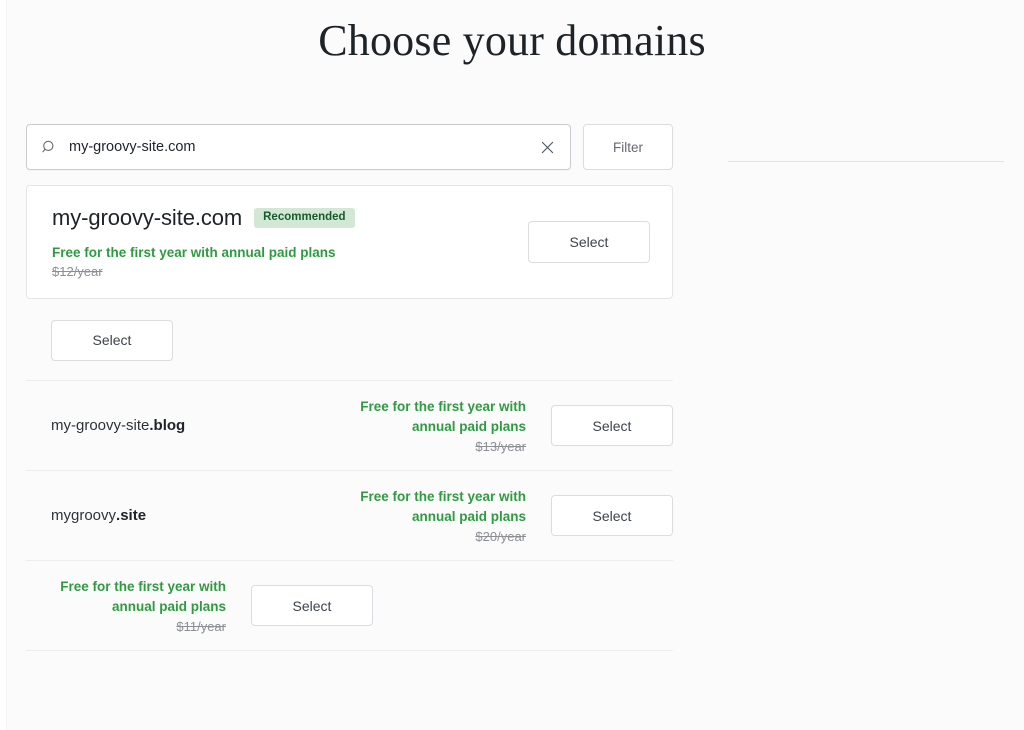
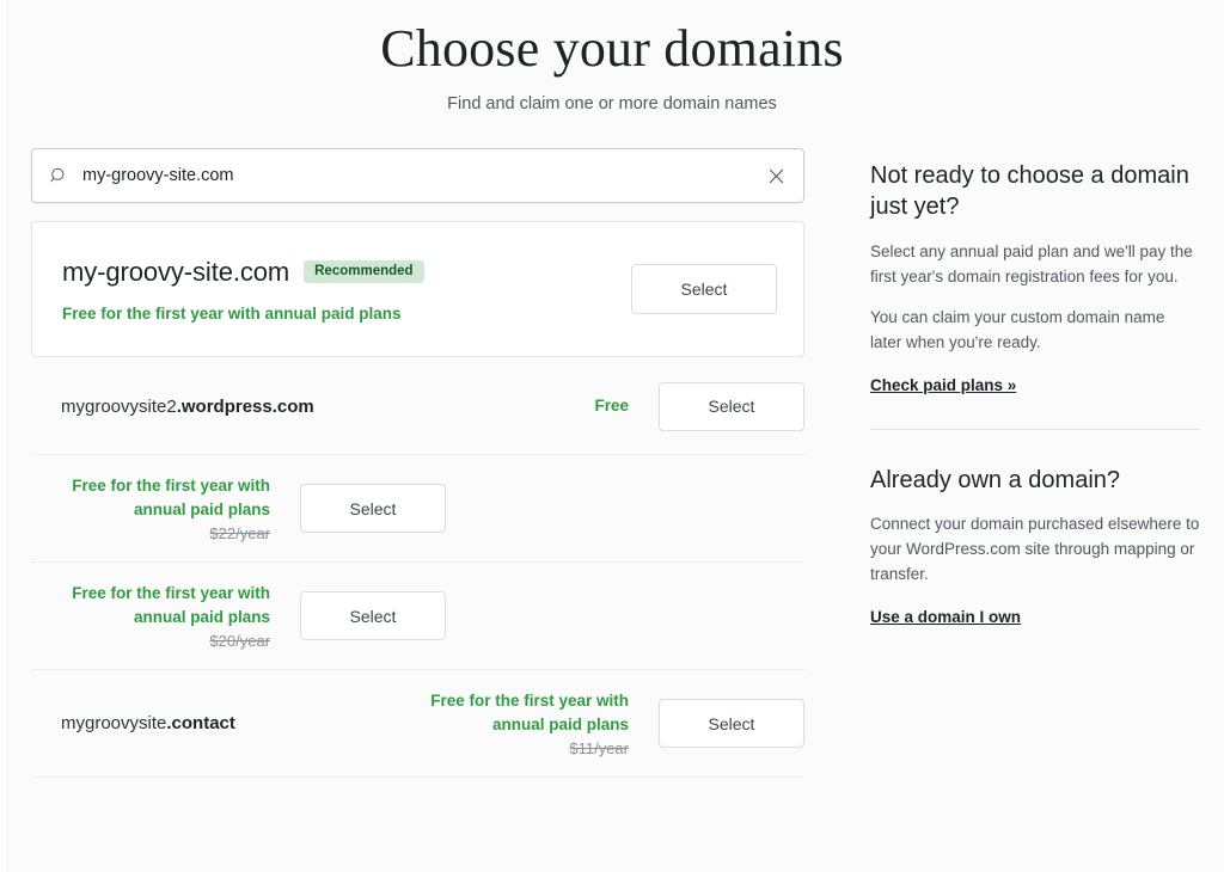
  Choose your domains
+ Find and claim one or more domain names
  my-groovy-site.com
- Filter
  my-groovy-site.com
  Recommended
  Free for the first year with annual paid plans
- $12/year
  Select
+ mygroovysite2.wordpress.com
+ Free
  Select
- my-groovy-site.blog
  Free for the first year with annual paid plans
- $13/year
+ $22/year
  Select
- mygroovy.site
  Free for the first year with annual paid plans
  $20/year
  Select
+ mygroovysite.contact
  Free for the first year with annual paid plans
  $11/year
  Select
+ Not ready to choose a domain just yet?
+ Select any annual paid plan and we'll pay the first year's domain registration fees for you.
+ You can claim your custom domain name later when you're ready.
+ Check paid plans »
+ Already own a domain?
+ Connect your domain purchased elsewhere to your WordPress.com site through mapping or transfer.
+ Use a domain I own
